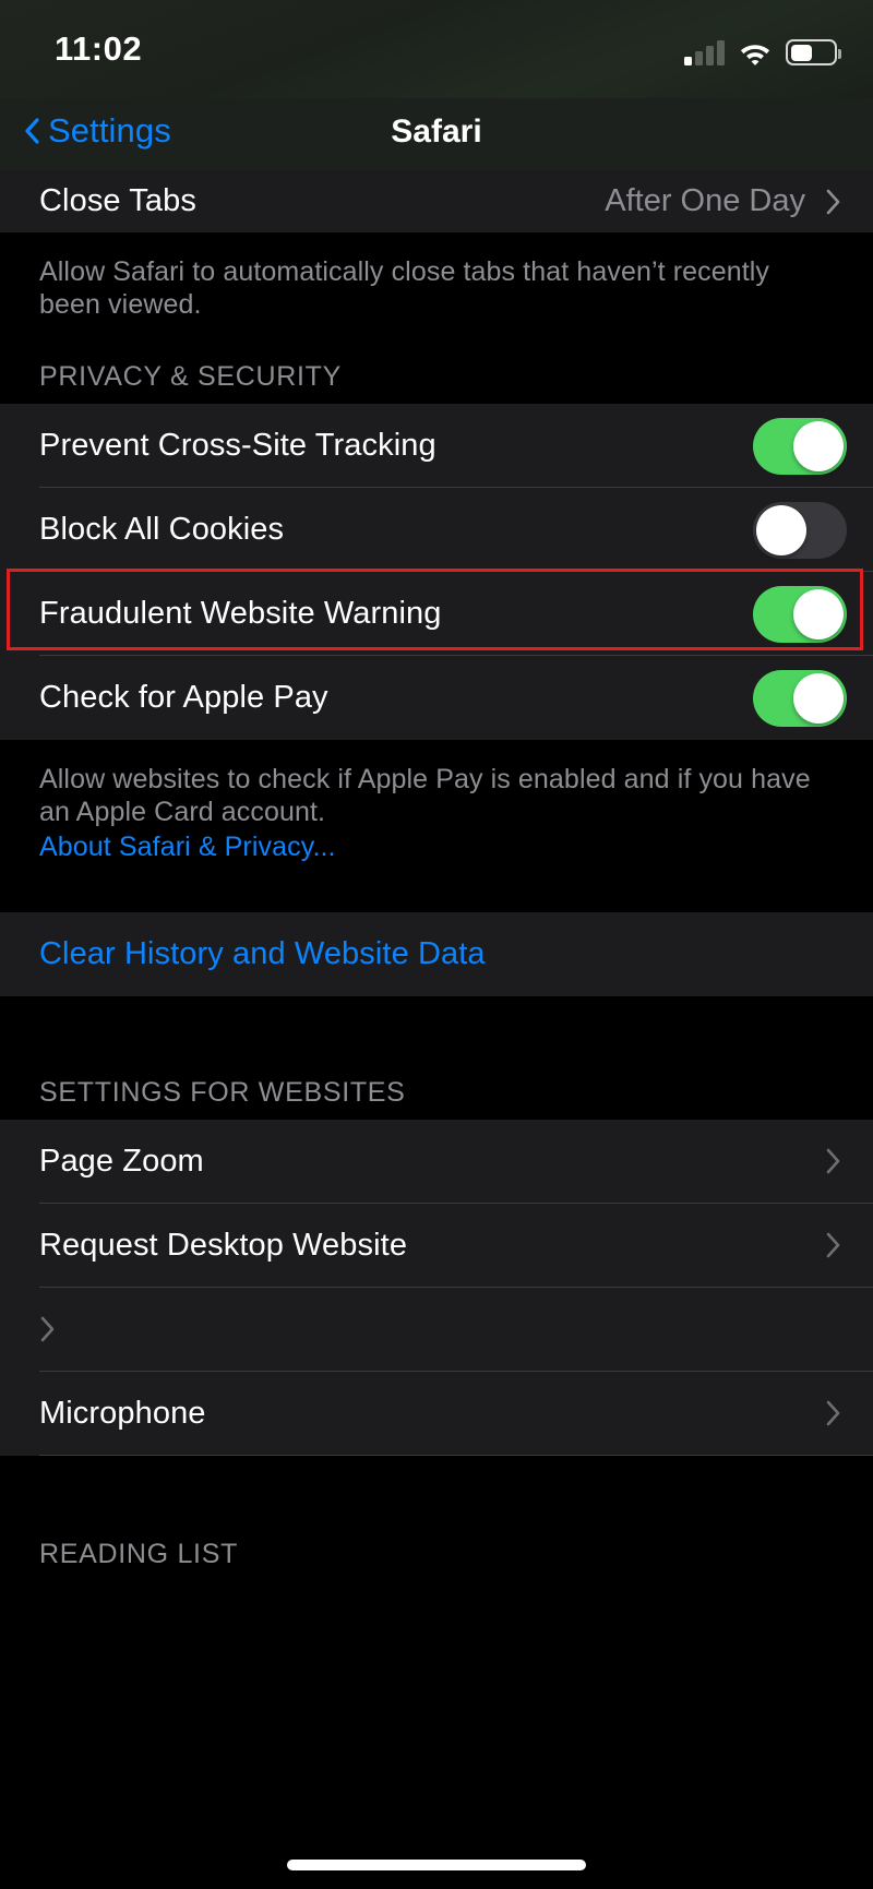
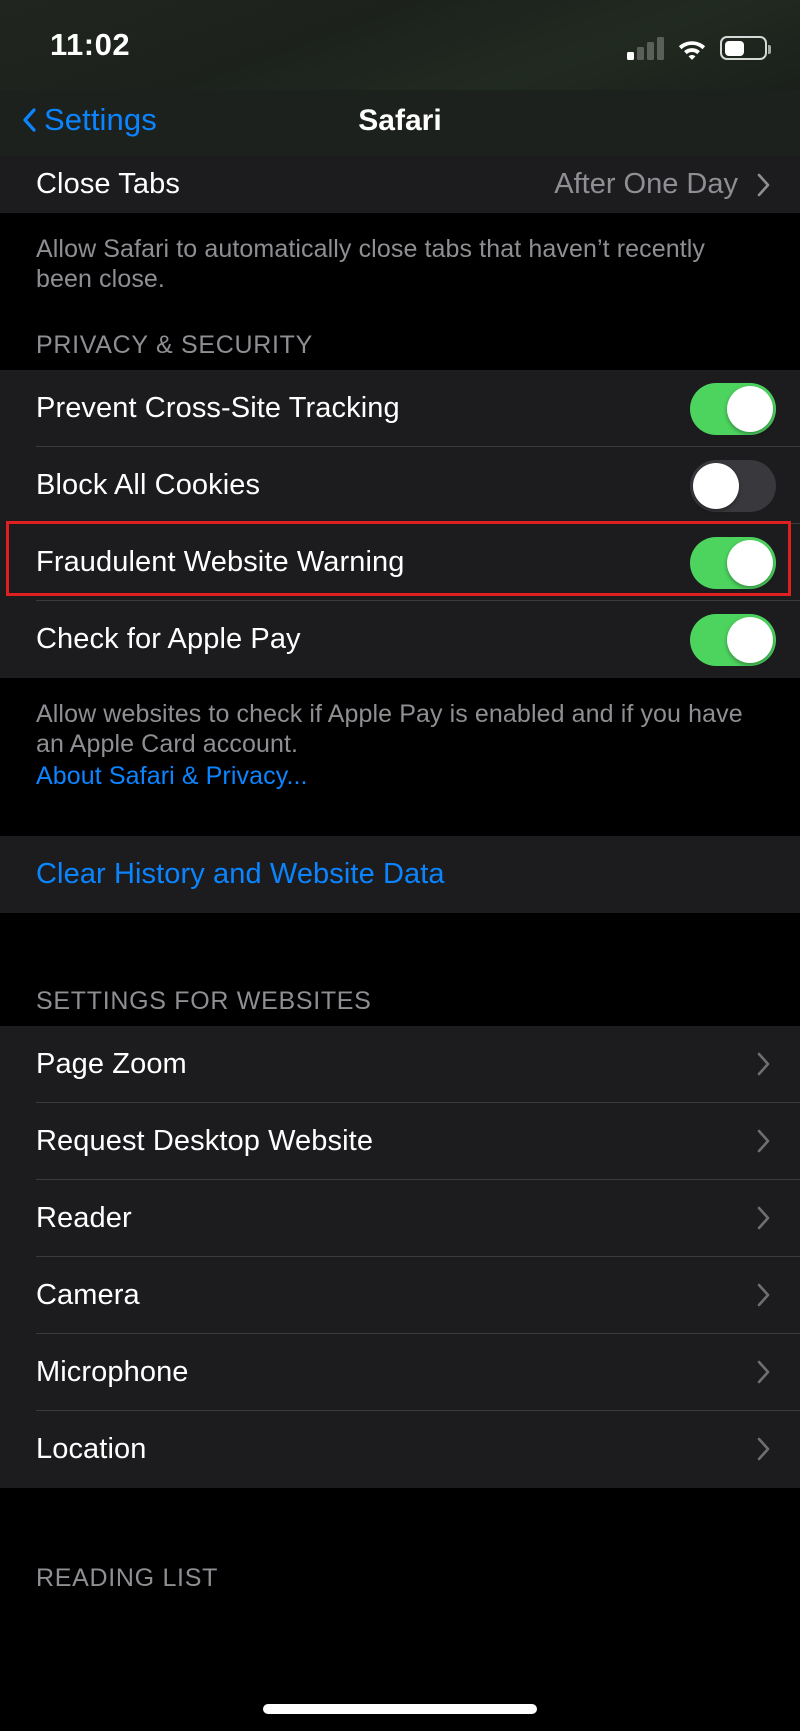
  11:02
  Settings
  Safari
  Close Tabs
  After One Day
- Allow Safari to automatically close tabs that haven’t recently been viewed.
+ Allow Safari to automatically close tabs that haven’t recently been close.
  PRIVACY & SECURITY
  Prevent Cross-Site Tracking
  Block All Cookies
  Fraudulent Website Warning
  Check for Apple Pay
  Allow websites to check if Apple Pay is enabled and if you have an Apple Card account.
  About Safari & Privacy...
  Clear History and Website Data
  SETTINGS FOR WEBSITES
  Page Zoom
  Request Desktop Website
+ Reader
+ Camera
  Microphone
+ Location
  READING LIST
